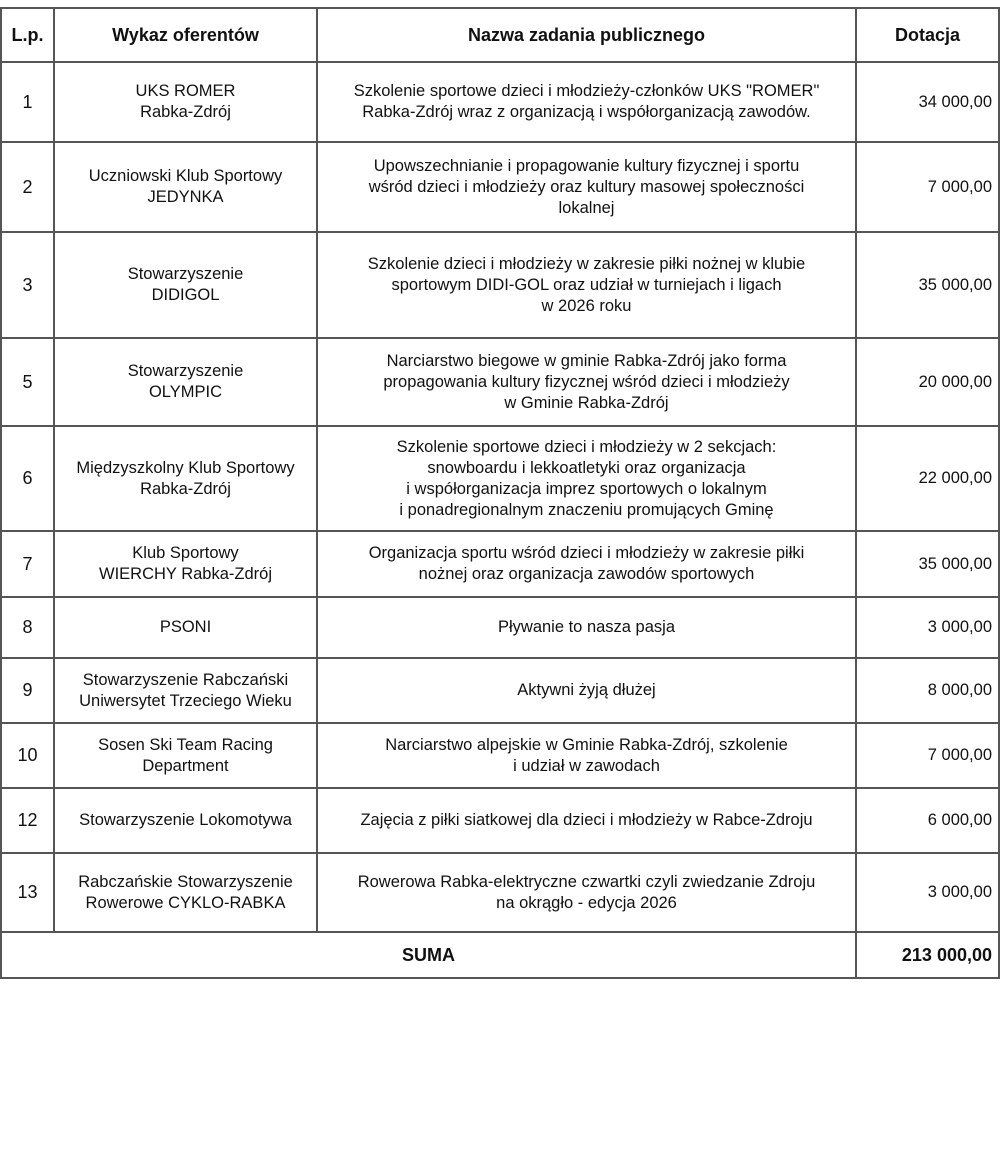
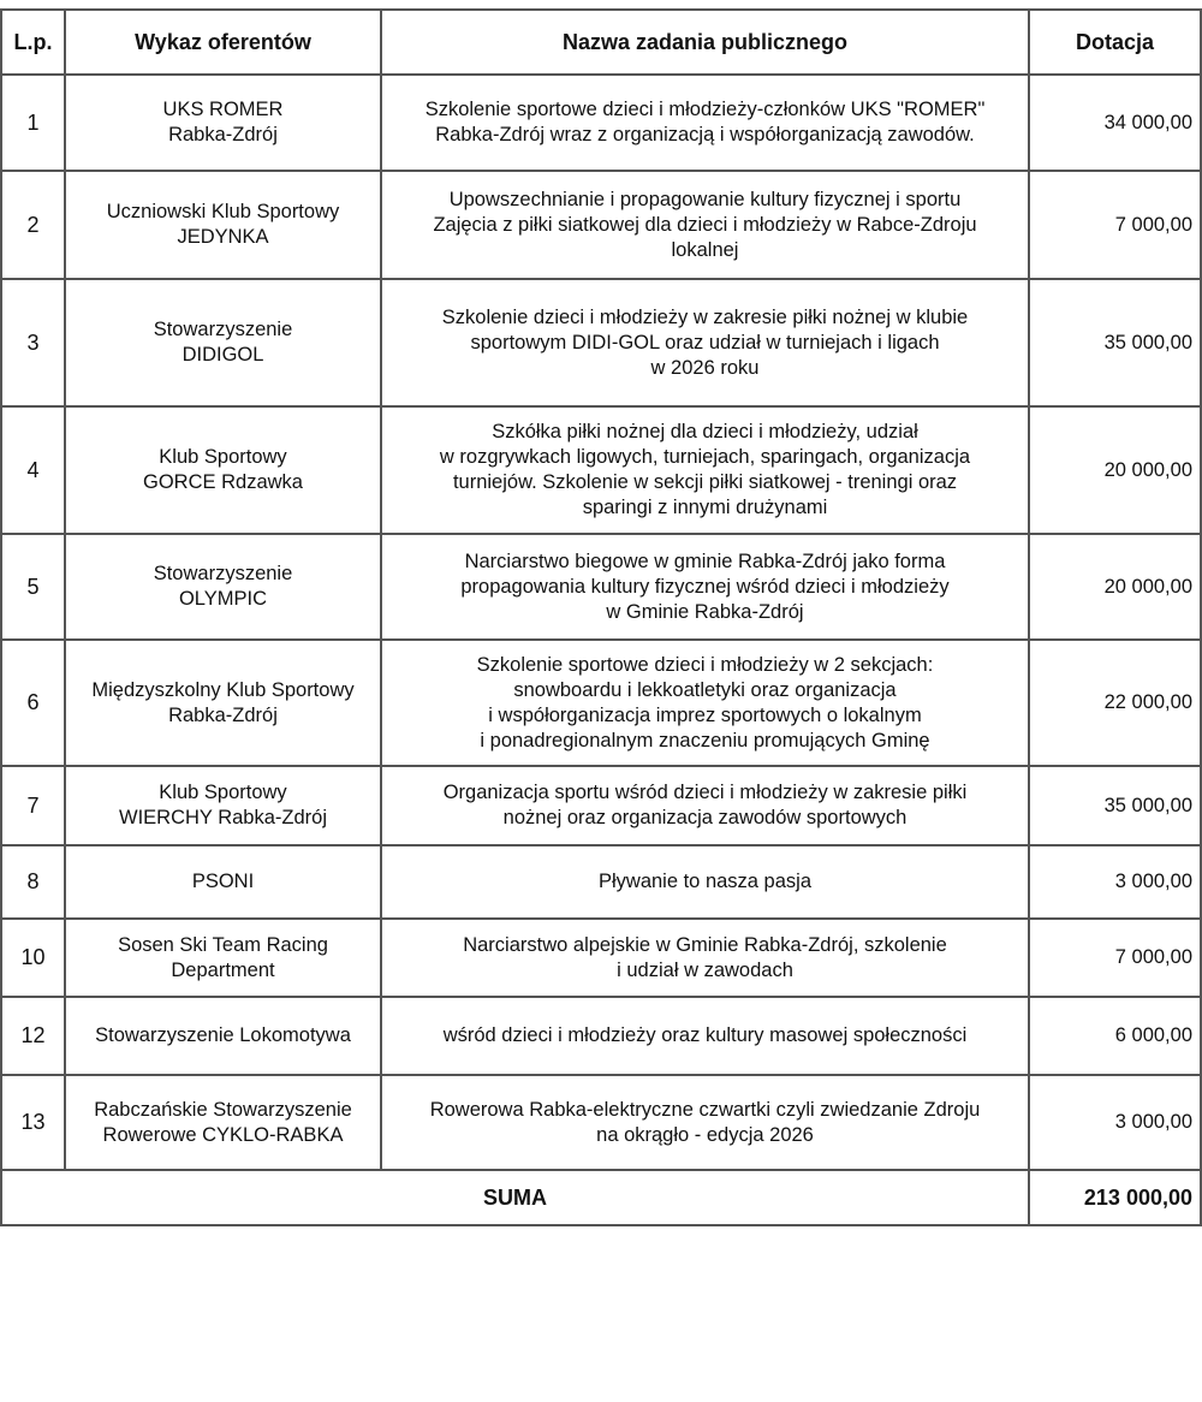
  L.p.	Wykaz oferentów	Nazwa zadania publicznego	Dotacja
  1	UKS ROMERRabka-Zdrój	Szkolenie sportowe dzieci i młodzieży-członków UKS "ROMER"Rabka-Zdrój wraz z organizacją i współorganizacją zawodów.	34 000,00
- 2	Uczniowski Klub SportowyJEDYNKA	Upowszechnianie i propagowanie kultury fizycznej i sportuwśród dzieci i młodzieży oraz kultury masowej społecznościlokalnej	7 000,00
+ 2	Uczniowski Klub SportowyJEDYNKA	Upowszechnianie i propagowanie kultury fizycznej i sportuZajęcia z piłki siatkowej dla dzieci i młodzieży w Rabce-Zdrojulokalnej	7 000,00
  3	StowarzyszenieDIDIGOL	Szkolenie dzieci i młodzieży w zakresie piłki nożnej w klubiesportowym DIDI-GOL oraz udział w turniejach i ligachw 2026 roku	35 000,00
+ 4	Klub SportowyGORCE Rdzawka	Szkółka piłki nożnej dla dzieci i młodzieży, udziałw rozgrywkach ligowych, turniejach, sparingach, organizacjaturniejów. Szkolenie w sekcji piłki siatkowej - treningi orazsparingi z innymi drużynami	20 000,00
  5	StowarzyszenieOLYMPIC	Narciarstwo biegowe w gminie Rabka-Zdrój jako formapropagowania kultury fizycznej wśród dzieci i młodzieżyw Gminie Rabka-Zdrój	20 000,00
  6	Międzyszkolny Klub SportowyRabka-Zdrój	Szkolenie sportowe dzieci i młodzieży w 2 sekcjach:snowboardu i lekkoatletyki oraz organizacjai współorganizacja imprez sportowych o lokalnymi ponadregionalnym znaczeniu promujących Gminę	22 000,00
  7	Klub SportowyWIERCHY Rabka-Zdrój	Organizacja sportu wśród dzieci i młodzieży w zakresie piłkinożnej oraz organizacja zawodów sportowych	35 000,00
  8	PSONI	Pływanie to nasza pasja	3 000,00
- 9	Stowarzyszenie RabczańskiUniwersytet Trzeciego Wieku	Aktywni żyją dłużej	8 000,00
  10	Sosen Ski Team RacingDepartment	Narciarstwo alpejskie w Gminie Rabka-Zdrój, szkoleniei udział w zawodach	7 000,00
- 12	Stowarzyszenie Lokomotywa	Zajęcia z piłki siatkowej dla dzieci i młodzieży w Rabce-Zdroju	6 000,00
+ 12	Stowarzyszenie Lokomotywa	wśród dzieci i młodzieży oraz kultury masowej społeczności	6 000,00
  13	Rabczańskie StowarzyszenieRowerowe CYKLO-RABKA	Rowerowa Rabka-elektryczne czwartki czyli zwiedzanie Zdrojuna okrągło - edycja 2026	3 000,00
  SUMA	213 000,00
